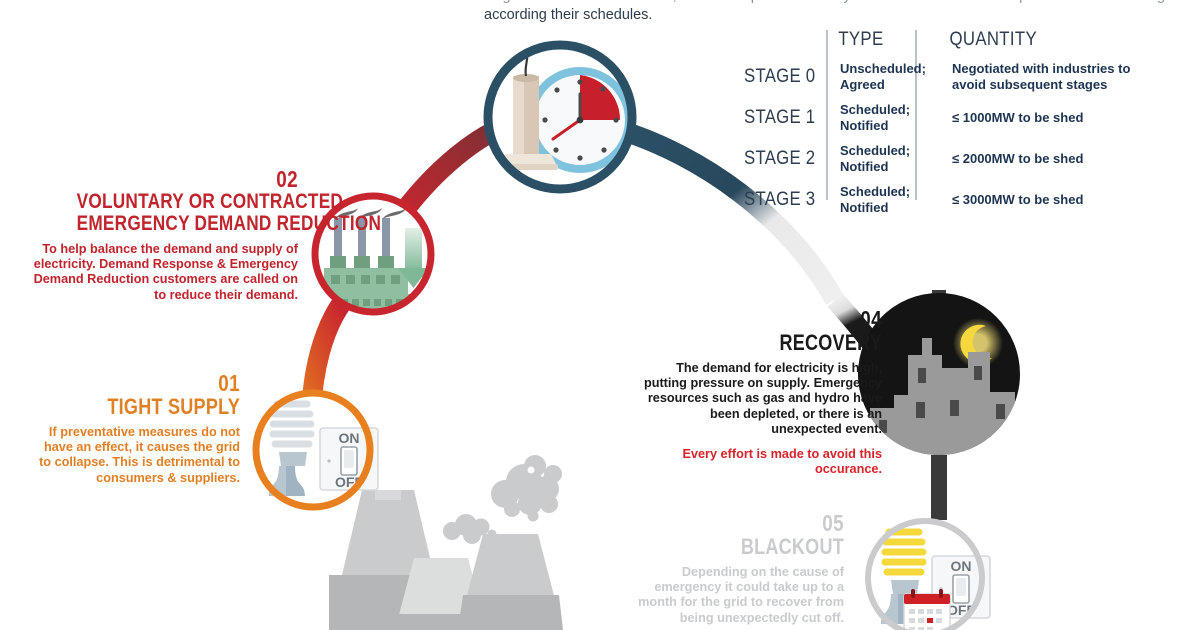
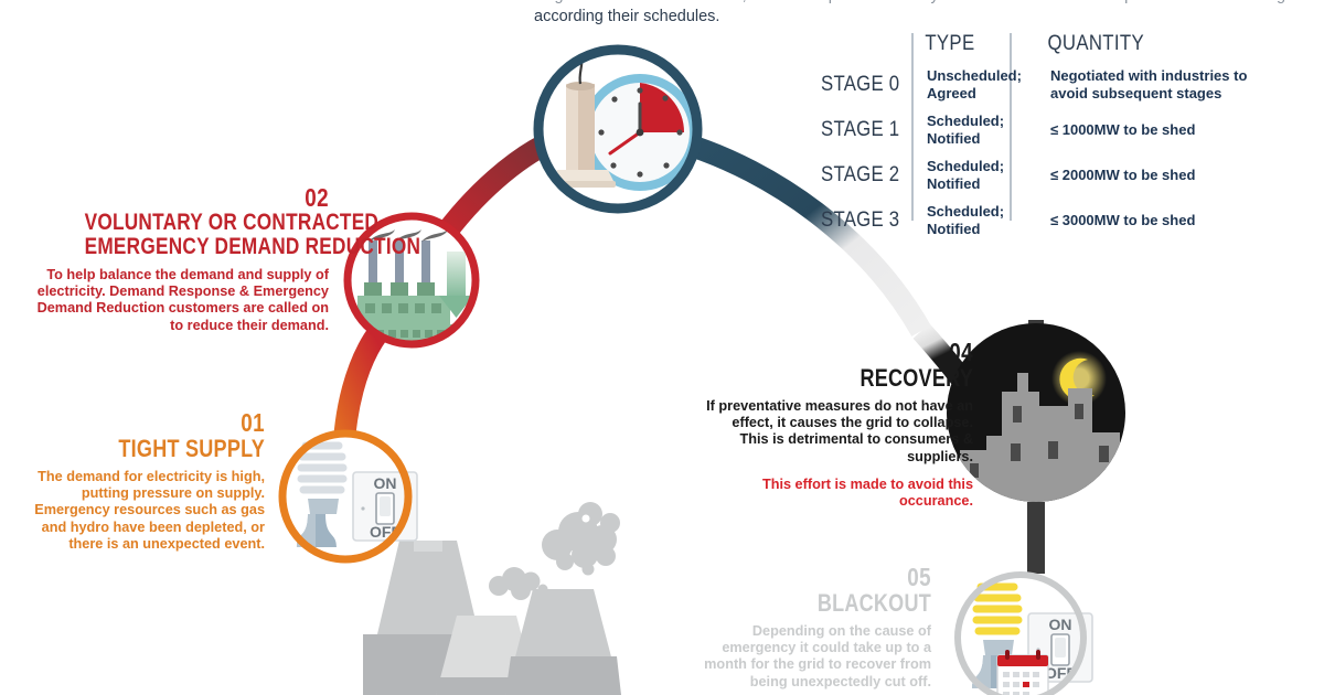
  ON
  ON
  according their schedules.
  TYPE
  QUANTITY
  STAGE 0
  Unscheduled;
  Agreed
  Negotiated with industries to
  avoid subsequent stages
  STAGE 1
  Scheduled;
  Notified
  ≤ 1000MW to be shed
  STAGE 2
  Scheduled;
  Notified
  ≤ 2000MW to be shed
  STAGE 3
  Scheduled;
  Notified
  ≤ 3000MW to be shed
  02
  VOLUNTARY OR CONTRACTED
  EMERGENCY DEMAND REDUCTION
  To help balance the demand and supply of electricity. Demand Response & Emergency Demand Reduction customers are called on to reduce their demand.
  01
  TIGHT SUPPLY
- If preventative measures do not have an effect, it causes the grid to collapse. This is detrimental to consumers & suppliers.
+ The demand for electricity is high, putting pressure on supply. Emergency resources such as gas and hydro have been depleted, or there is an unexpected event.
  04
  RECOVERY
- The demand for electricity is high, putting pressure on supply. Emergency resources such as gas and hydro have been depleted, or there is an unexpected event.
+ If preventative measures do not have an effect, it causes the grid to collapse. This is detrimental to consumers & suppliers.
- Every effort is made to avoid this occurance.
+ This effort is made to avoid this occurance.
  05
  BLACKOUT
  Depending on the cause of emergency it could take up to a month for the grid to recover from being unexpectedly cut off.
